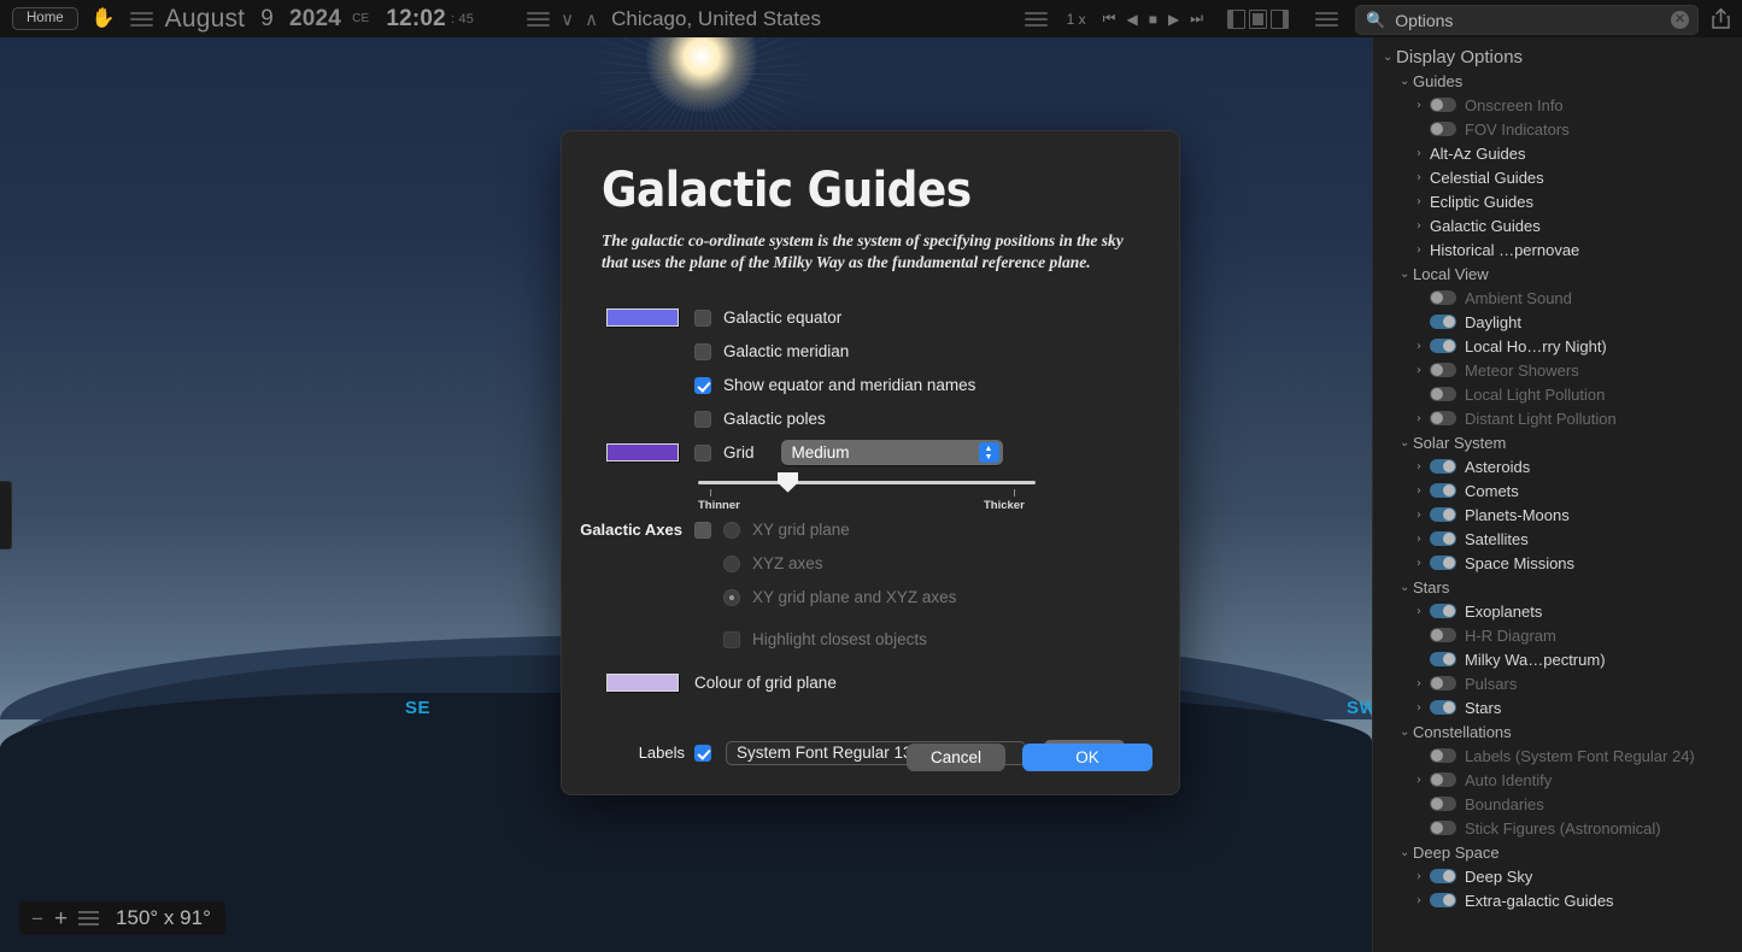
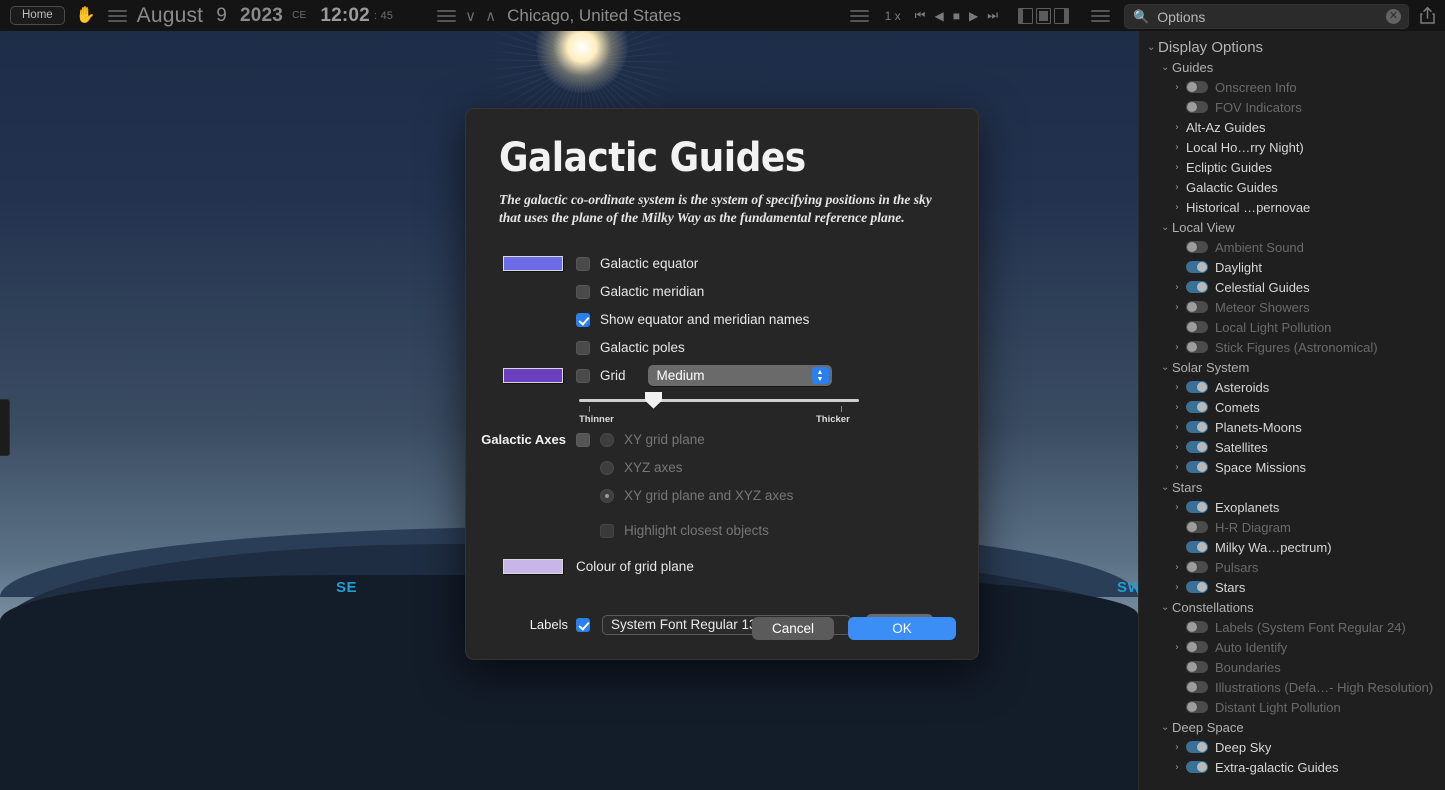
  Home
  ✋
  August
  9
- 2024
+ 2023
  CE
  12:02
  : 45
  ∨
  ∧
  Chicago, United States
  1 x
  ⏮
  ◀
  ■
  ▶
  ⏭
  🔍
  Options
  ✕
  SE
  SW
- −
- +
- 150° x 91°
  Galactic Guides
  The galactic co-ordinate system is the system of specifying positions in the sky that uses the plane of the Milky Way as the fundamental reference plane.
  Galactic equator
  Galactic meridian
  Show equator and meridian names
  Galactic poles
  Grid
  Medium
  Thinner
  Thicker
  Galactic Axes
  XY grid plane
  XYZ axes
  XY grid plane and XYZ axes
  Highlight closest objects
  Colour of grid plane
  Labels
  System Font Regular 1
  Cancel
  OK
  ⌄
  Display Options
  ⌄
  Guides
  ›
  Onscreen Info
  FOV Indicators
  ›
  Alt-Az Guides
  ›
- Celestial Guides
+ Local Ho…rry Night)
  ›
  Ecliptic Guides
  ›
  Galactic Guides
  ›
  Historical …pernovae
  ⌄
  Local View
  Ambient Sound
  Daylight
  ›
- Local Ho…rry Night)
+ Celestial Guides
  ›
  Meteor Showers
  Local Light Pollution
  ›
- Distant Light Pollution
+ Stick Figures (Astronomical)
  ⌄
  Solar System
  ›
  Asteroids
  ›
  Comets
  ›
  Planets-Moons
  ›
  Satellites
  ›
  Space Missions
  ⌄
  Stars
  ›
  Exoplanets
  H-R Diagram
  Milky Wa…pectrum)
  ›
  Pulsars
  ›
  Stars
  ⌄
  Constellations
  Labels (System Font Regular 24)
  ›
  Auto Identify
  Boundaries
+ Illustrations (Defa…- High Resolution)
- Stick Figures (Astronomical)
+ Distant Light Pollution
  ⌄
  Deep Space
  ›
  Deep Sky
  ›
  Extra-galactic Guides
